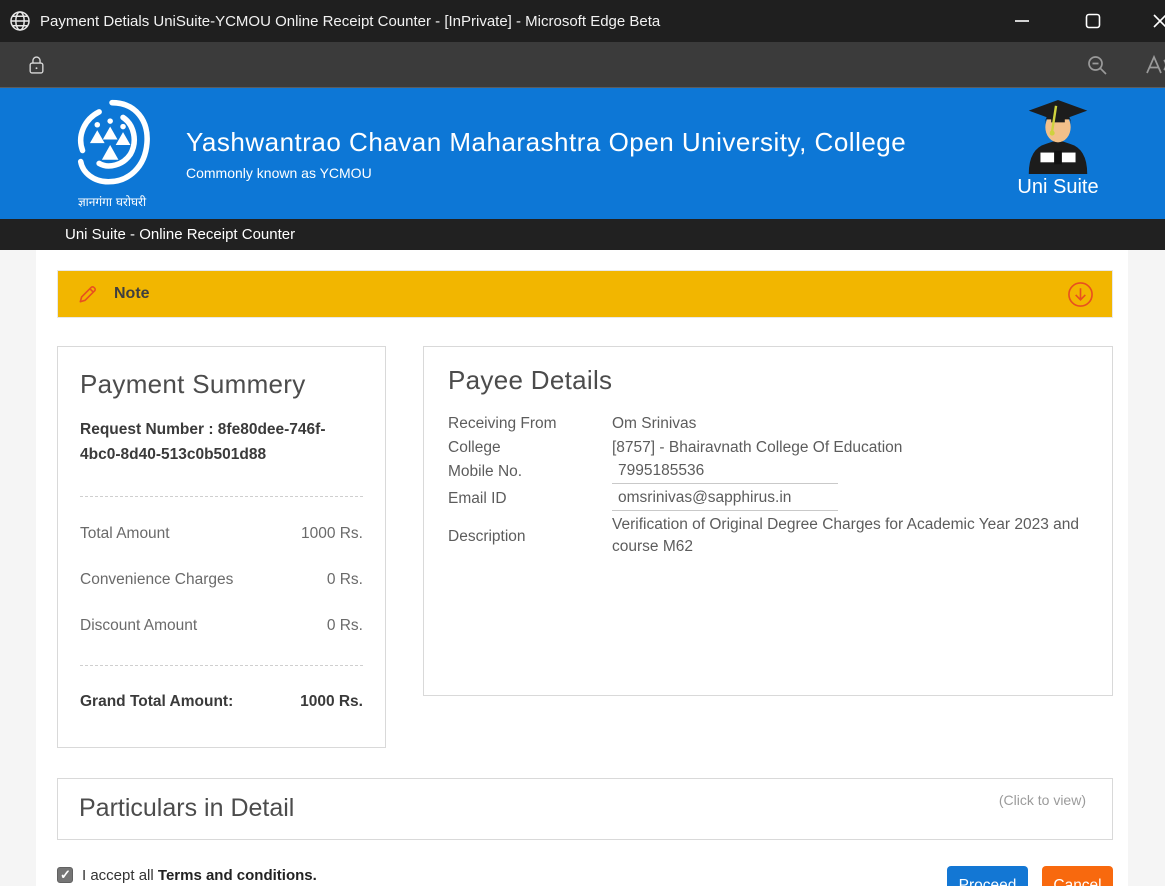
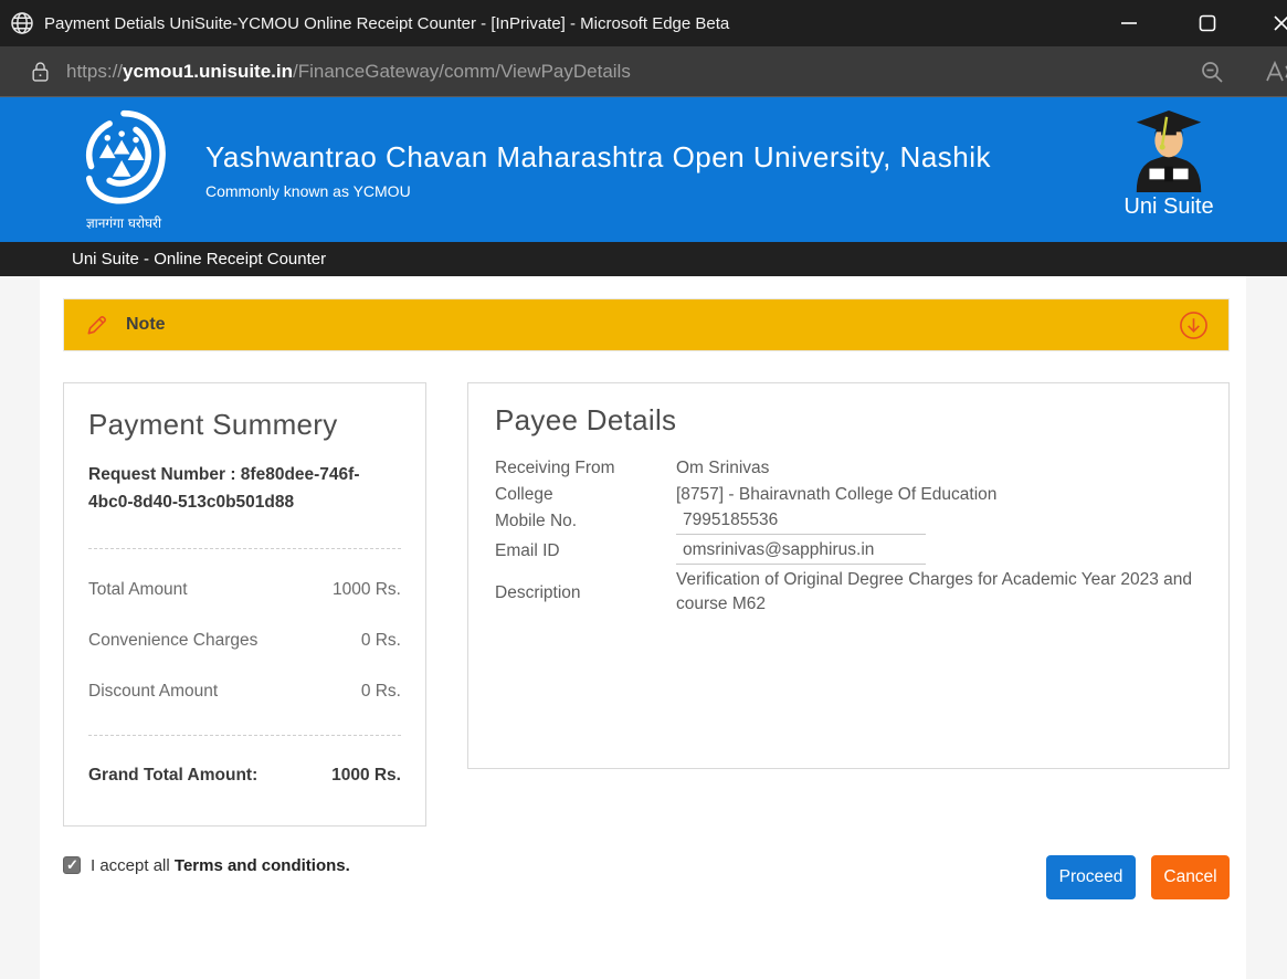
  Payment Detials UniSuite-YCMOU Online Receipt Counter - [InPrivate] - Microsoft Edge Beta
+ https://ycmou1.unisuite.in/FinanceGateway/comm/ViewPayDetails
  ज्ञानगंगा घरोघरी
- Yashwantrao Chavan Maharashtra Open University, College
+ Yashwantrao Chavan Maharashtra Open University, Nashik
  Commonly known as YCMOU
  Uni Suite
  Uni Suite - Online Receipt Counter
  Note
  Payment Summery
  Request Number : 8fe80dee-746f-4bc0-8d40-513c0b501d88
  Total Amount
  1000 Rs.
  Convenience Charges
  0 Rs.
  Discount Amount
  0 Rs.
  Grand Total Amount:
  1000 Rs.
  Payee Details
  Receiving From
  Om Srinivas
  College
  [8757] - Bhairavnath College Of Education
  Mobile No.
  7995185536
  Email ID
  omsrinivas@sapphirus.in
  Description
  Verification of Original Degree Charges for Academic Year 2023 and course M62
- Particulars in Detail
- (Click to view)
  I accept all Terms and conditions.
  Proceed
  Cancel
